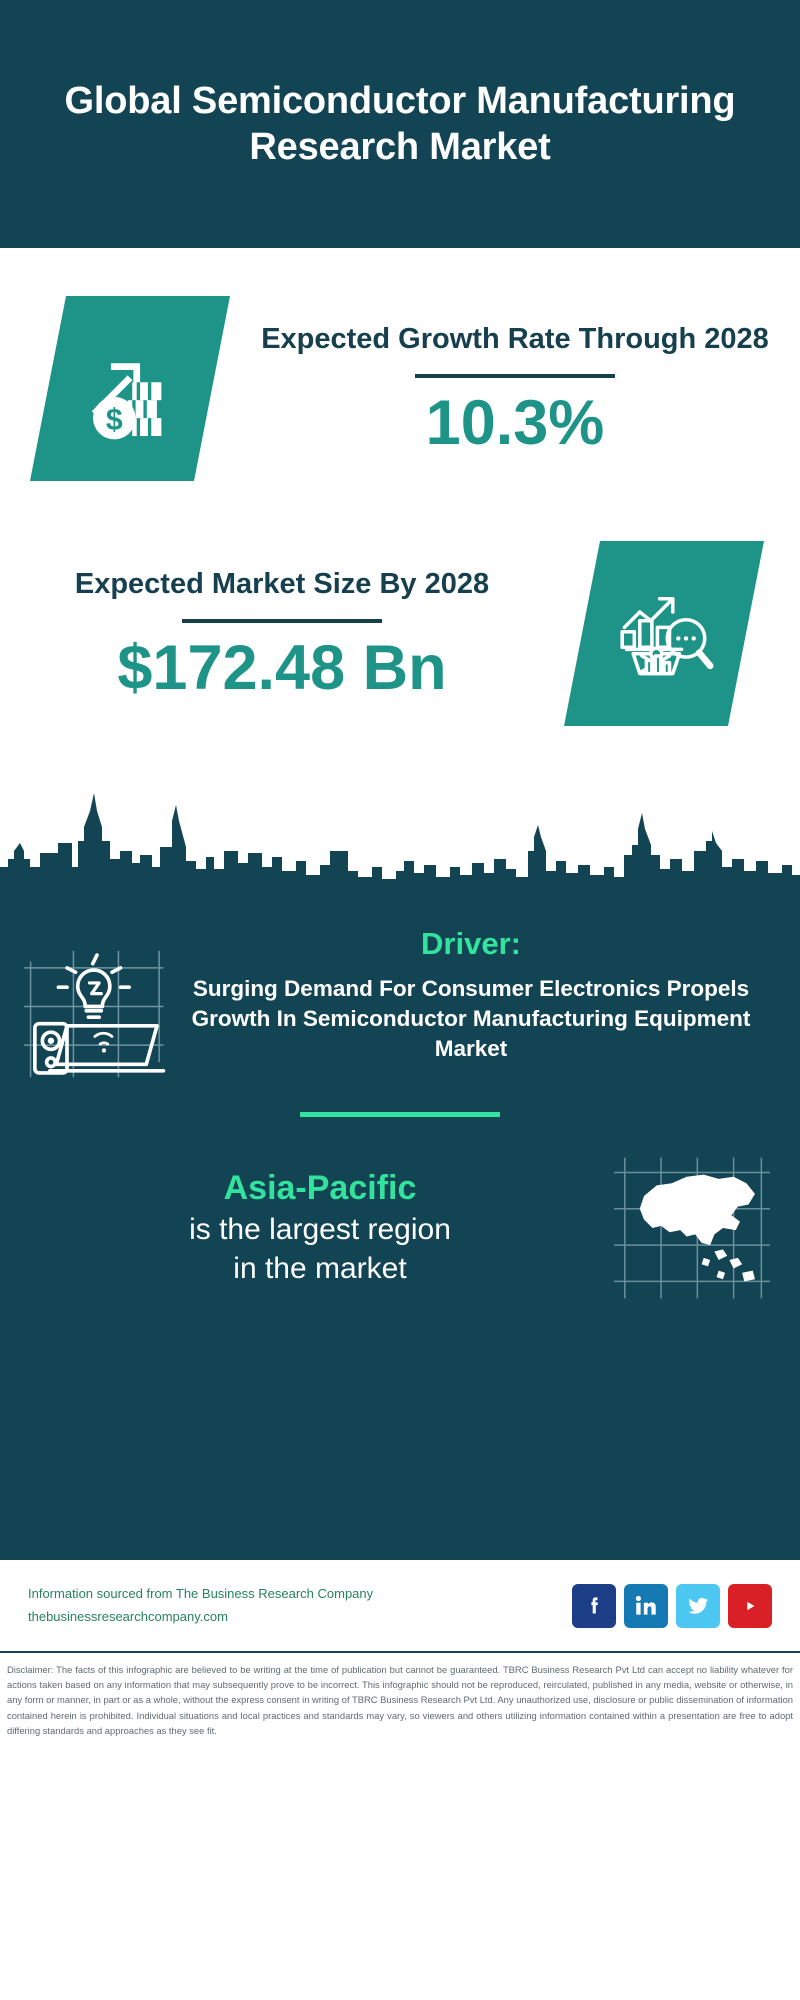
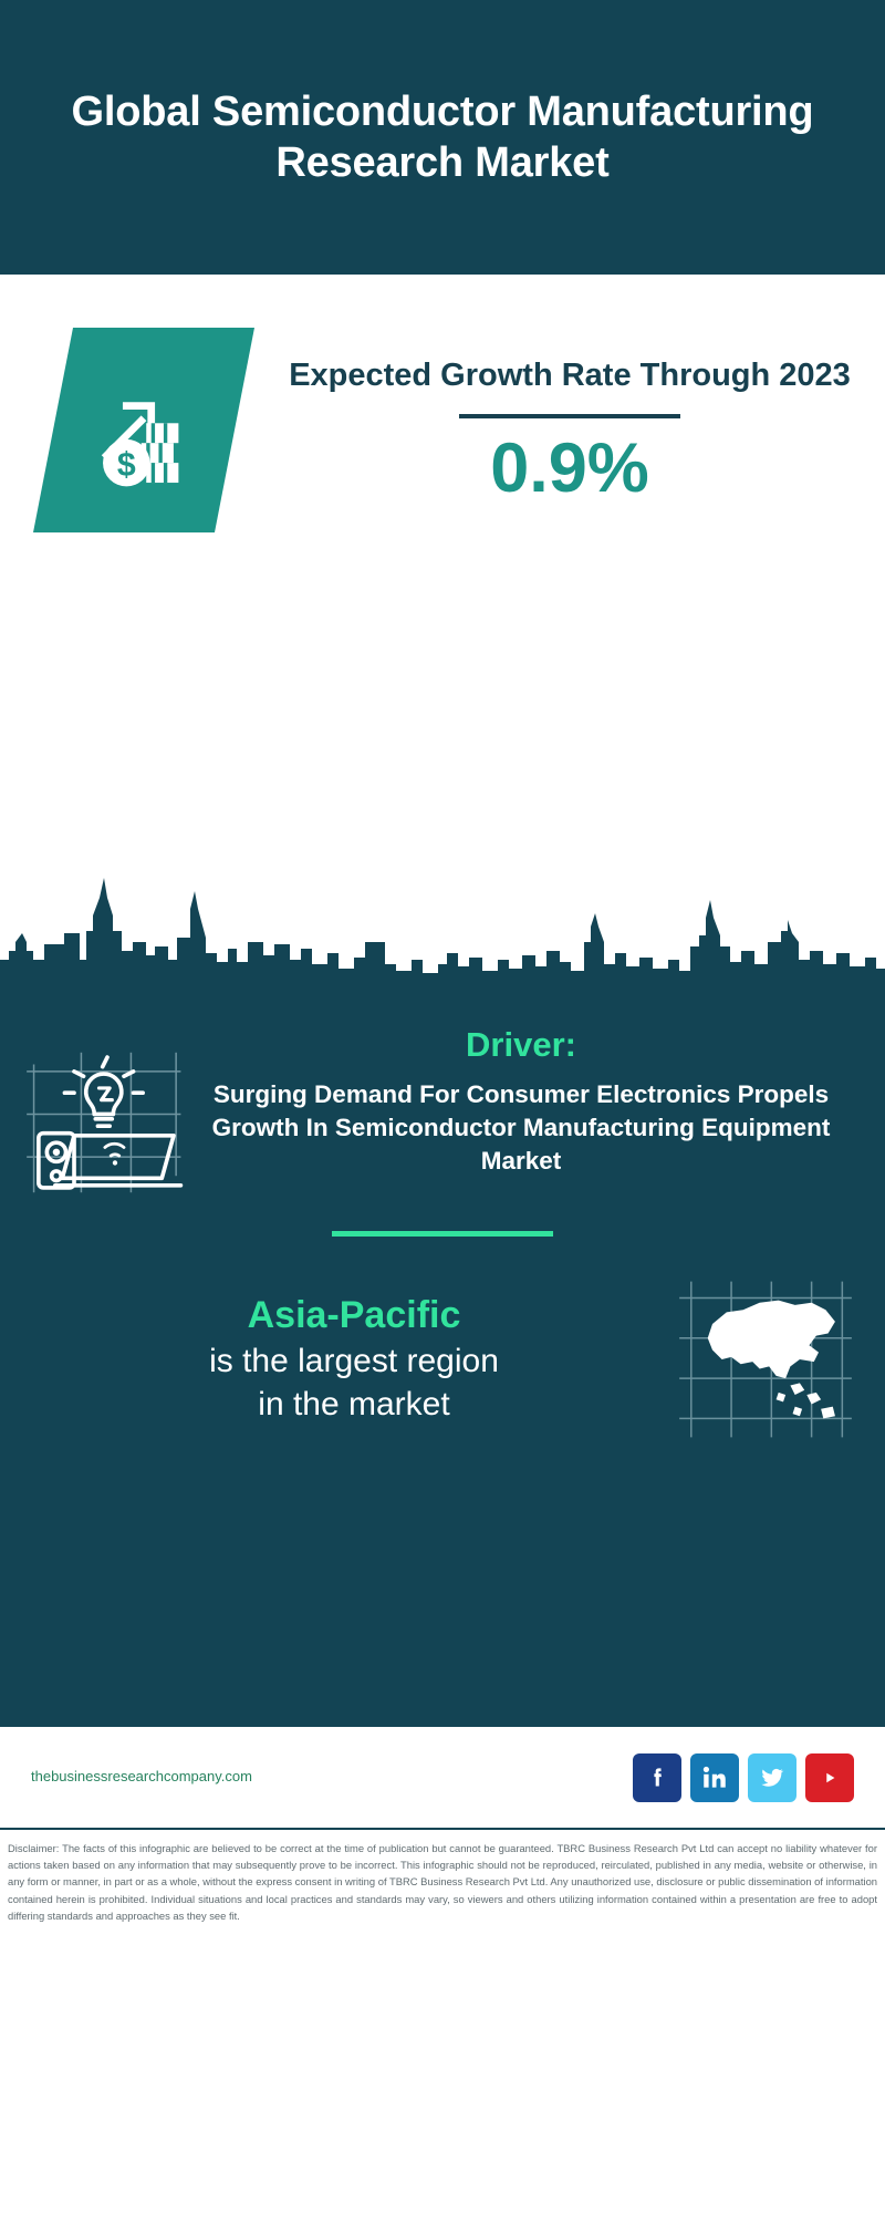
  Global Semiconductor Manufacturing Research Market
  $
- Expected Growth Rate Through 2028
+ Expected Growth Rate Through 2023
- 10.3%
+ 0.9%
- Expected Market Size By 2028
- $172.48 Bn
  Driver:
  Surging Demand For Consumer Electronics Propels Growth In Semiconductor Manufacturing Equipment Market
  Asia-Pacific
  is the largest region
  in the market
- Information sourced from The Business Research Company
  thebusinessresearchcompany.com
- Disclaimer: The facts of this infographic are believed to be writing at the time of publication but cannot be guaranteed. TBRC Business Research Pvt Ltd can accept no liability whatever for actions taken based on any information that may subsequently prove to be incorrect. This infographic should not be reproduced, reirculated, published in any media, website or otherwise, in any form or manner, in part or as a whole, without the express consent in writing of TBRC Business Research Pvt Ltd. Any unauthorized use, disclosure or public dissemination of information contained herein is prohibited. Individual situations and local practices and standards may vary, so viewers and others utilizing information contained within a presentation are free to adopt differing standards and approaches as they see fit.
+ Disclaimer: The facts of this infographic are believed to be correct at the time of publication but cannot be guaranteed. TBRC Business Research Pvt Ltd can accept no liability whatever for actions taken based on any information that may subsequently prove to be incorrect. This infographic should not be reproduced, reirculated, published in any media, website or otherwise, in any form or manner, in part or as a whole, without the express consent in writing of TBRC Business Research Pvt Ltd. Any unauthorized use, disclosure or public dissemination of information contained herein is prohibited. Individual situations and local practices and standards may vary, so viewers and others utilizing information contained within a presentation are free to adopt differing standards and approaches as they see fit.
